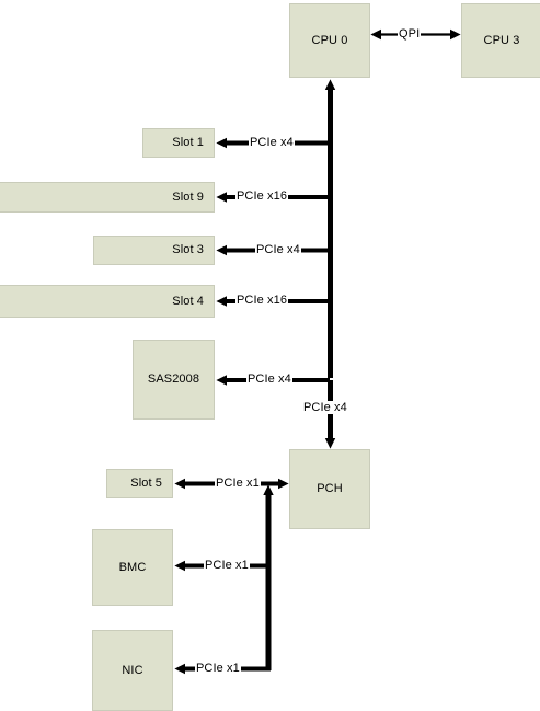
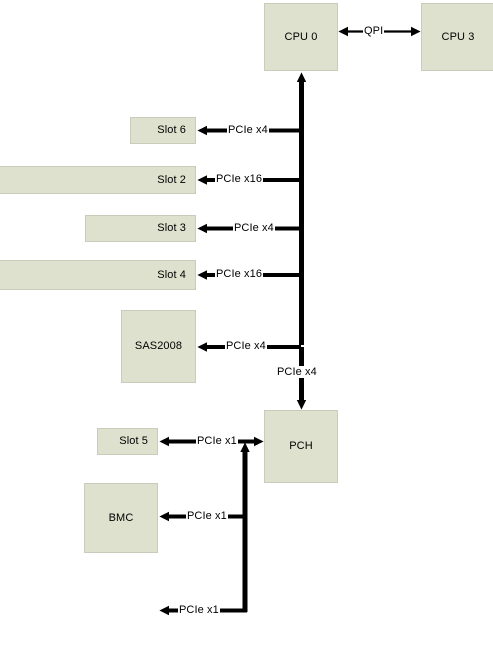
  CPU 0
  CPU 3
- Slot 1
+ Slot 6
- Slot 9
+ Slot 2
  Slot 3
  Slot 4
  SAS2008
  PCH
  Slot 5
  BMC
- NIC
  QPI
  PCIe x4
  PCIe x16
  PCIe x4
  PCIe x16
  PCIe x4
  PCIe x4
  PCIe x1
  PCIe x1
  PCIe x1
